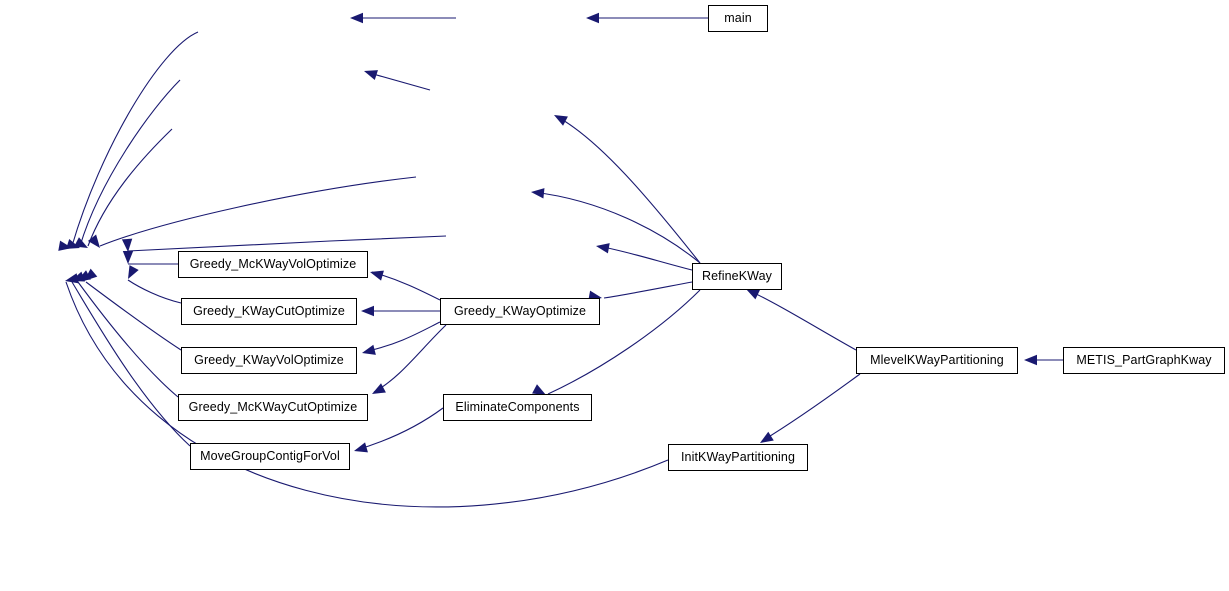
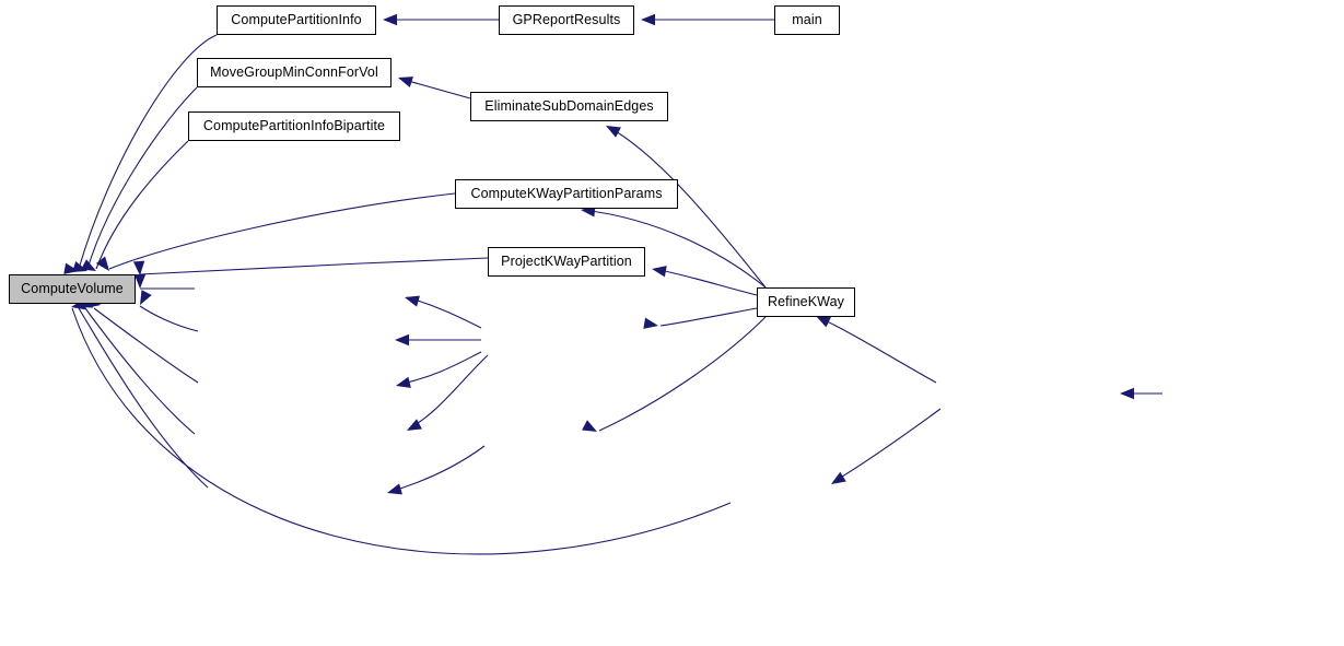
+ ComputeVolume
+ ComputePartitionInfo
+ GPReportResults
  main
+ MoveGroupMinConnForVol
+ EliminateSubDomainEdges
+ ComputePartitionInfoBipartite
+ ComputeKWayPartitionParams
+ ProjectKWayPartition
  RefineKWay
- Greedy_McKWayVolOptimize
- Greedy_KWayCutOptimize
- Greedy_KWayOptimize
- Greedy_KWayVolOptimize
- Greedy_McKWayCutOptimize
- EliminateComponents
- MoveGroupContigForVol
- InitKWayPartitioning
- MlevelKWayPartitioning
- METIS_PartGraphKway
